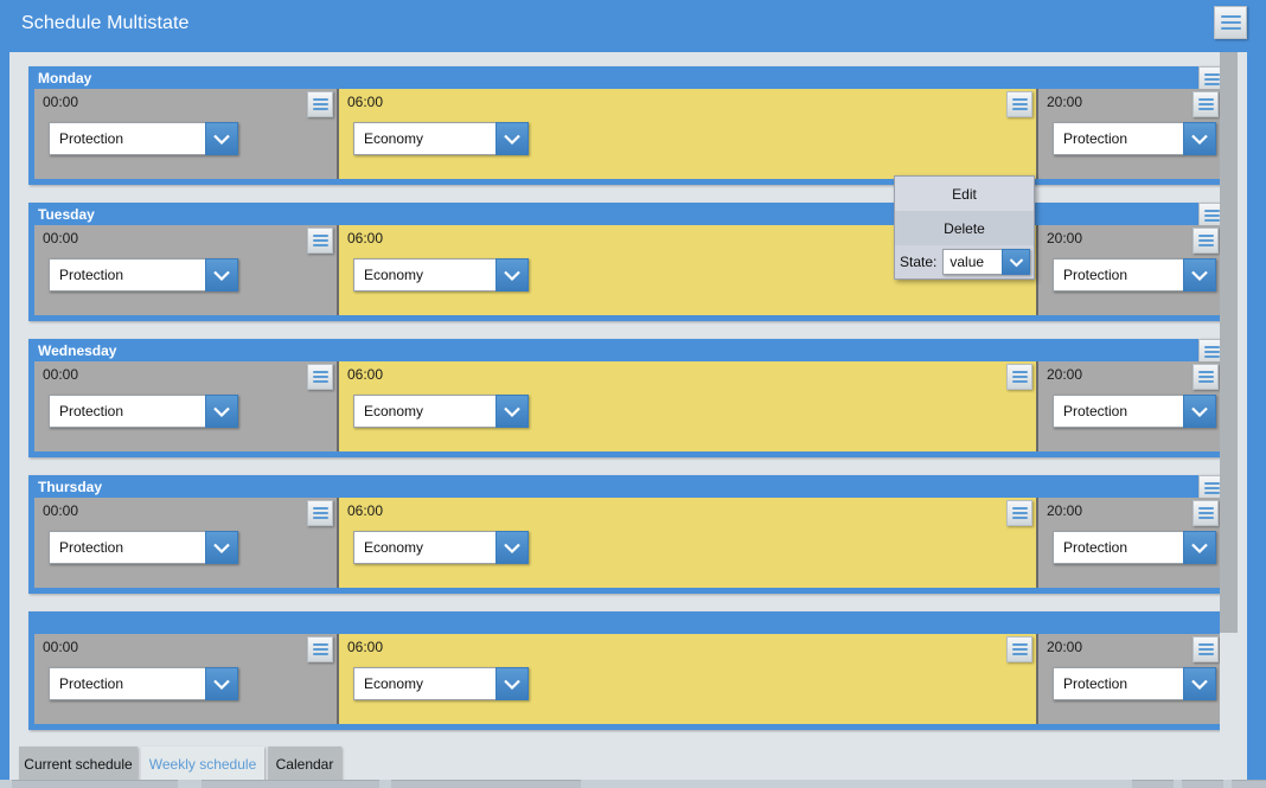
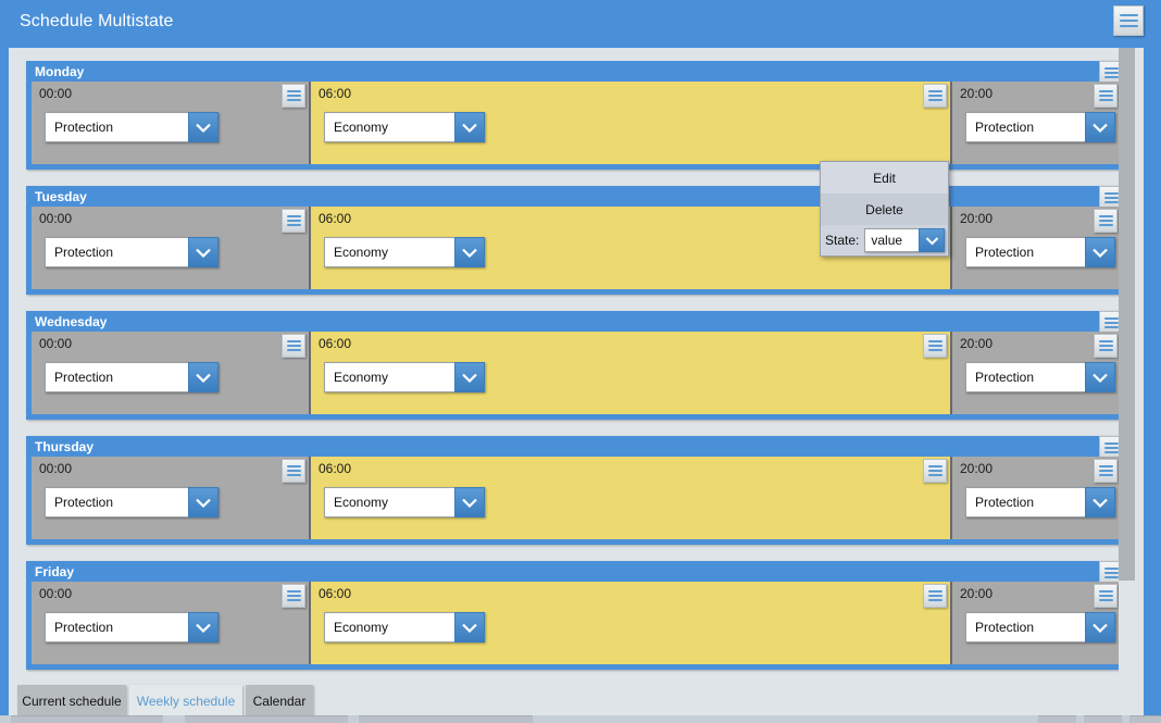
  Schedule Multistate
  Monday
  00:00
  Protection
  06:00
  Economy
  20:00
  Protection
  Tuesday
  00:00
  Protection
  06:00
  Economy
  20:00
  Protection
  Wednesday
  00:00
  Protection
  06:00
  Economy
  20:00
  Protection
  Thursday
  00:00
  Protection
  06:00
  Economy
  20:00
  Protection
+ Friday
  00:00
  Protection
  06:00
  Economy
  20:00
  Protection
  Edit
  Delete
  State:
  value
  Current schedule
  Weekly schedule
  Calendar
